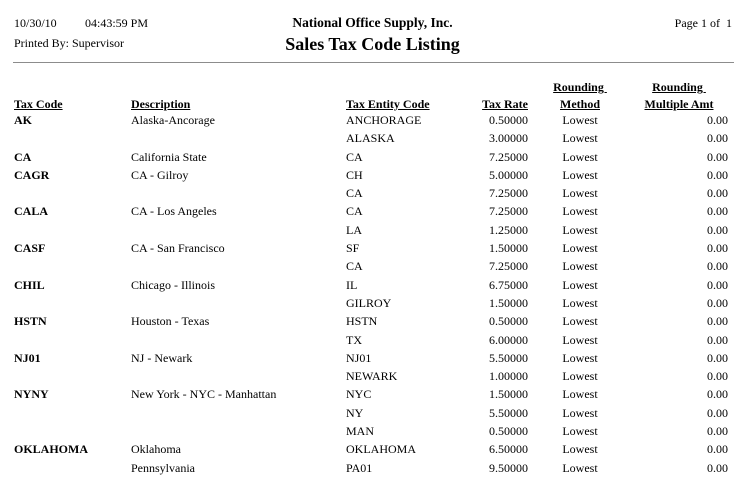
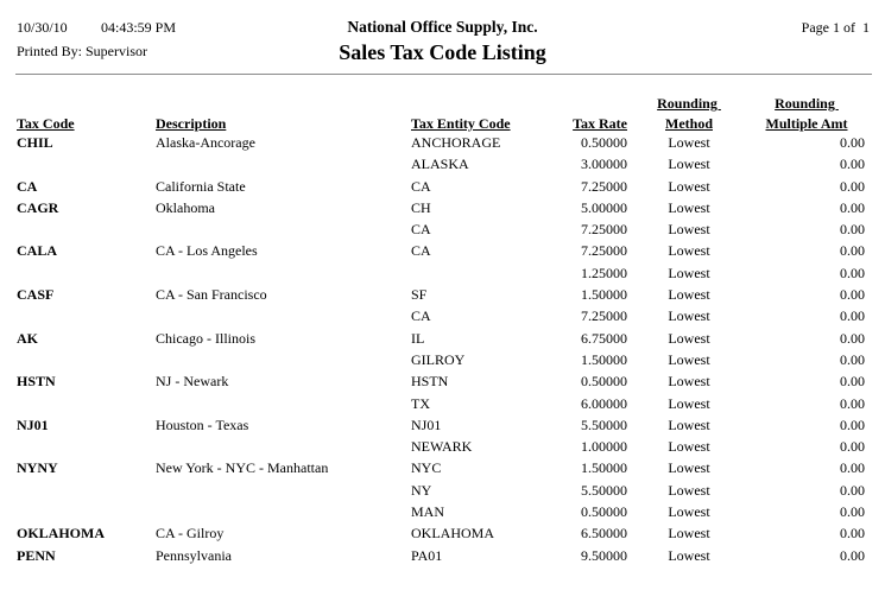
  10/30/10
  04:43:59 PM
  National Office Supply, Inc.
  Page 1 of 1
  Printed By: Supervisor
  Sales Tax Code Listing
  Rounding
  Rounding
  Tax Code
  Description
  Tax Entity Code
  Tax Rate
  Method
  Multiple Amt
- AK
+ CHIL
  Alaska-Ancorage
  ANCHORAGE
  0.50000
  Lowest
  0.00
  ALASKA
  3.00000
  Lowest
  0.00
  CA
  California State
  CA
  7.25000
  Lowest
  0.00
  CAGR
- CA - Gilroy
+ Oklahoma
  CH
  5.00000
  Lowest
  0.00
  CA
  7.25000
  Lowest
  0.00
  CALA
  CA - Los Angeles
  CA
  7.25000
  Lowest
  0.00
- LA
  1.25000
  Lowest
  0.00
  CASF
  CA - San Francisco
  SF
  1.50000
  Lowest
  0.00
  CA
  7.25000
  Lowest
  0.00
- CHIL
+ AK
  Chicago - Illinois
  IL
  6.75000
  Lowest
  0.00
  GILROY
  1.50000
  Lowest
  0.00
  HSTN
- Houston - Texas
+ NJ - Newark
  HSTN
  0.50000
  Lowest
  0.00
  TX
  6.00000
  Lowest
  0.00
  NJ01
- NJ - Newark
+ Houston - Texas
  NJ01
  5.50000
  Lowest
  0.00
  NEWARK
  1.00000
  Lowest
  0.00
  NYNY
  New York - NYC - Manhattan
  NYC
  1.50000
  Lowest
  0.00
  NY
  5.50000
  Lowest
  0.00
  MAN
  0.50000
  Lowest
  0.00
  OKLAHOMA
- Oklahoma
+ CA - Gilroy
  OKLAHOMA
  6.50000
  Lowest
  0.00
+ PENN
  Pennsylvania
  PA01
  9.50000
  Lowest
  0.00
